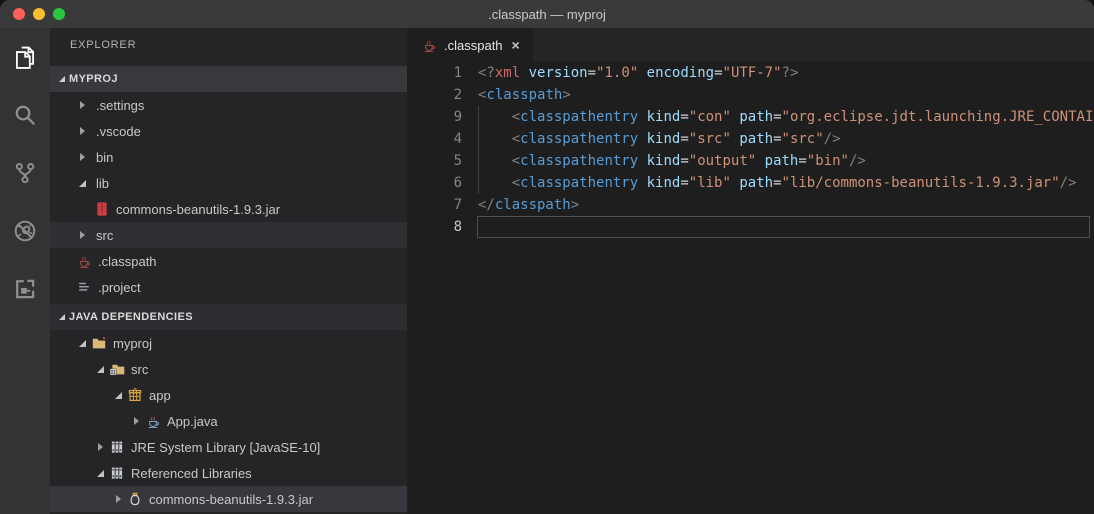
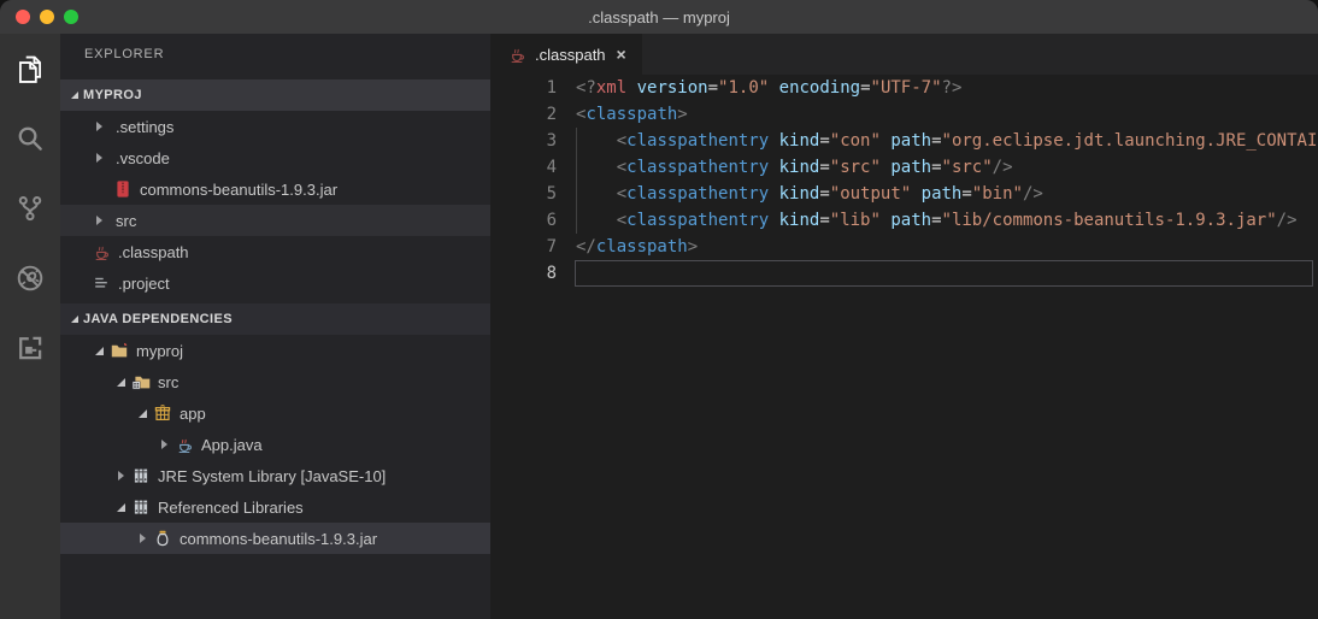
  .classpath — myproj
  EXPLORER
  MYPROJ
  .settings
  .vscode
- bin
- lib
  commons-beanutils-1.9.3.jar
  src
  .classpath
  .project
  JAVA DEPENDENCIES
  myproj
  src
  app
  App.java
  JRE System Library [JavaSE-10]
  Referenced Libraries
  commons-beanutils-1.9.3.jar
  .classpath
  ×
  1
  <?xml version="1.0" encoding="UTF-7"?>
  2
  <classpath>
- 9
+ 3
  <classpathentry kind="con" path="org.eclipse.jdt.launching.JRE_CONTAI
  4
  <classpathentry kind="src" path="src"/>
  5
  <classpathentry kind="output" path="bin"/>
  6
  <classpathentry kind="lib" path="lib/commons-beanutils-1.9.3.jar"/>
  7
  </classpath>
  8
